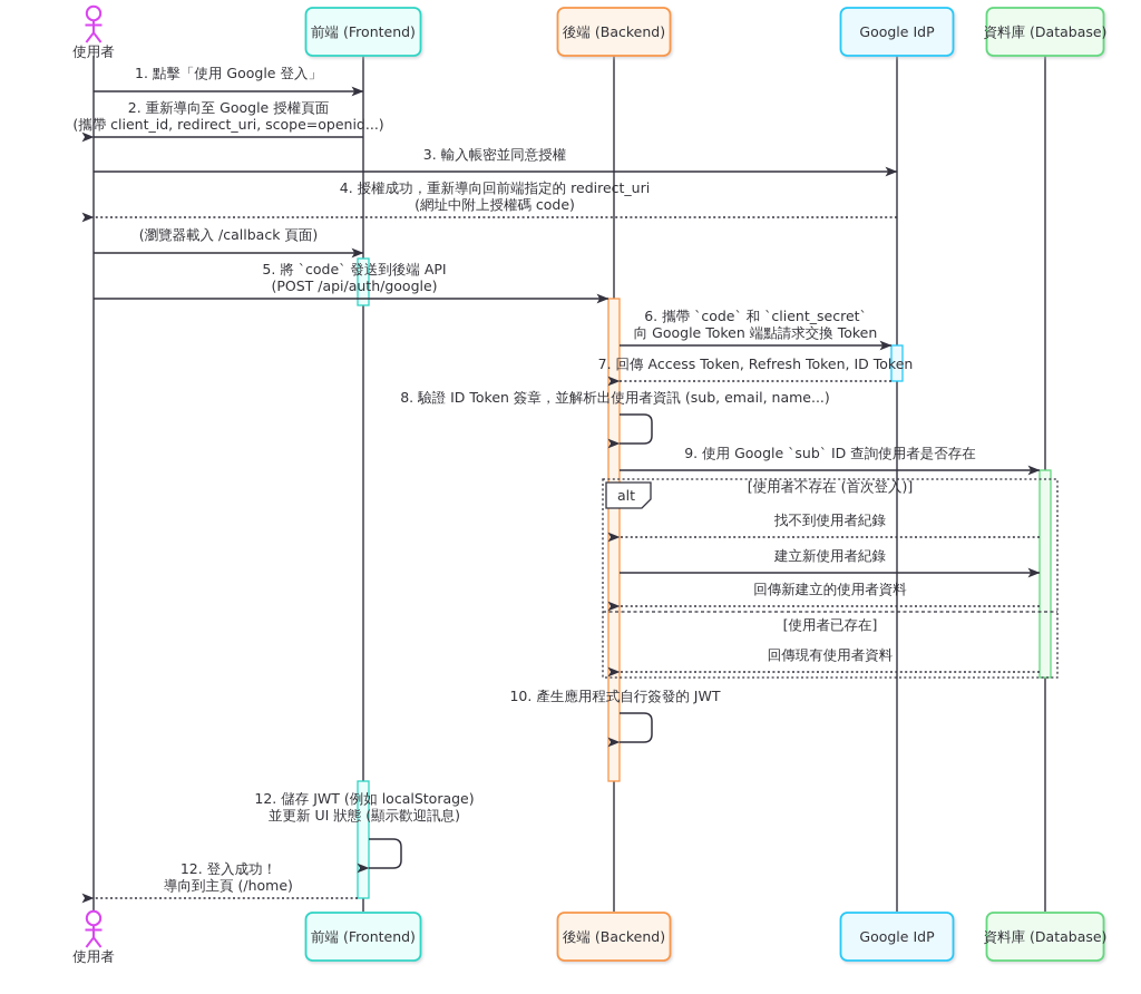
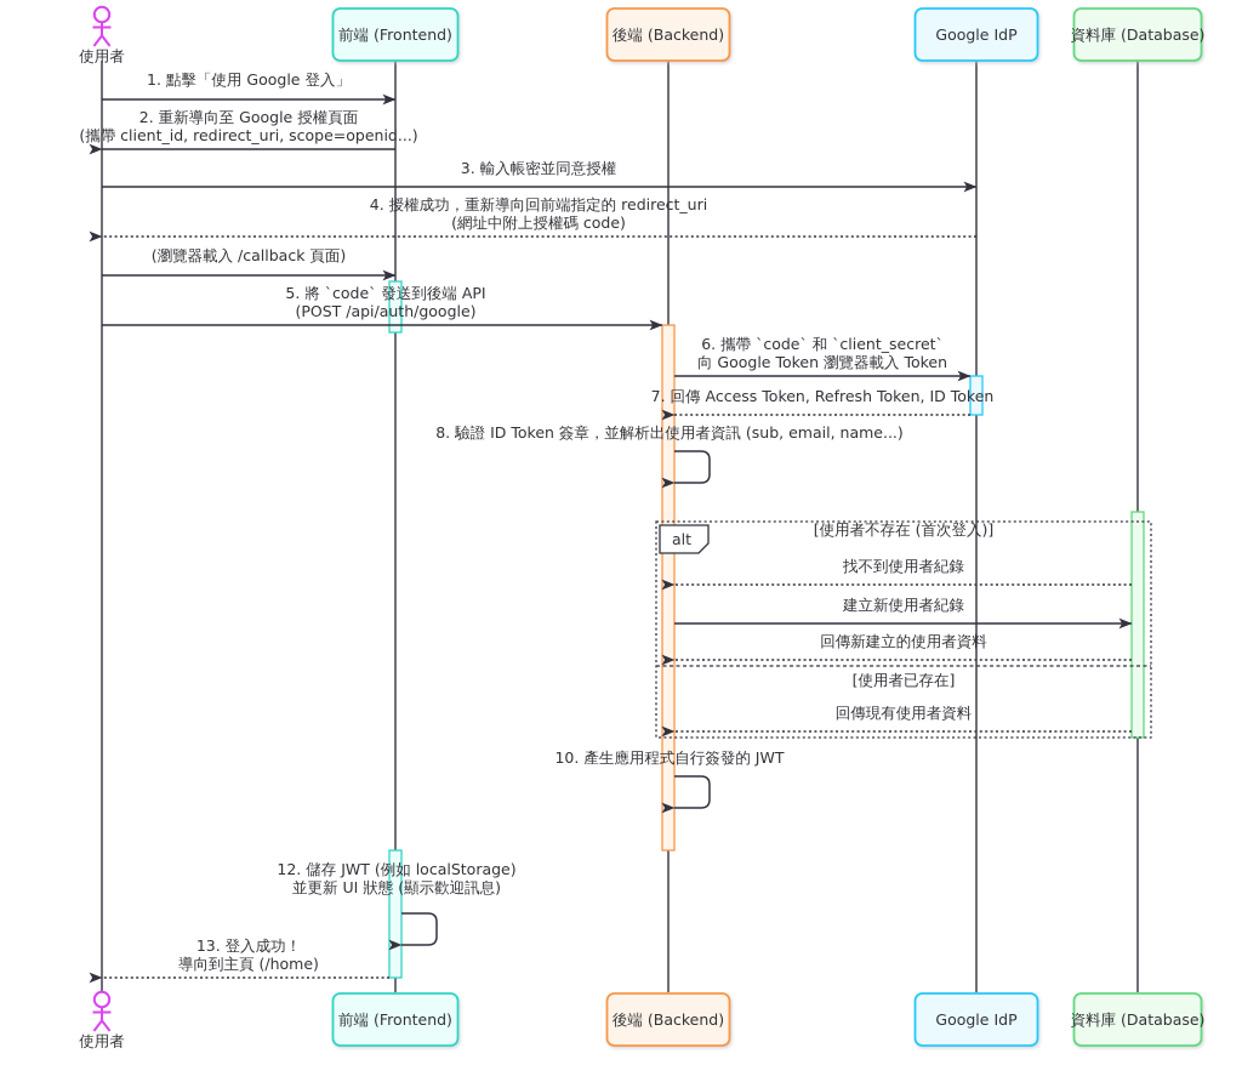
  alt
  [使用者不存在 (首次登入)]
  [使用者已存在]
  找不到使用者紀錄
  建立新使用者紀錄
  回傳新建立的使用者資料
  回傳現有使用者資料
  1. 點擊「使用 Google 登入」
  2. 重新導向至 Google 授權頁面
  (攜帶 client_id, redirect_uri, scope=openid...)
  3. 輸入帳密並同意授權
  4. 授權成功，重新導向回前端指定的 redirect_uri
  (網址中附上授權碼 code)
  (瀏覽器載入 /callback 頁面)
  5. 將 `code` 發送到後端 API
  (POST /api/auth/google)
  6. 攜帶 `code` 和 `client_secret`
- 向 Google Token 端點請求交換 Token
+ 向 Google Token 瀏覽器載入 Token
  7. 回傳 Access Token, Refresh Token, ID Token
  8. 驗證 ID Token 簽章，並解析出使用者資訊 (sub, email, name...)
- 9. 使用 Google `sub` ID 查詢使用者是否存在
  10. 產生應用程式自行簽發的 JWT
  12. 儲存 JWT (例如 localStorage)
  並更新 UI 狀態 (顯示歡迎訊息)
- 12. 登入成功！
+ 13. 登入成功！
  導向到主頁 (/home)
  使用者
  使用者
  前端 (Frontend)
  前端 (Frontend)
  後端 (Backend)
  後端 (Backend)
  Google IdP
  Google IdP
  資料庫 (Database)
  資料庫 (Database)
